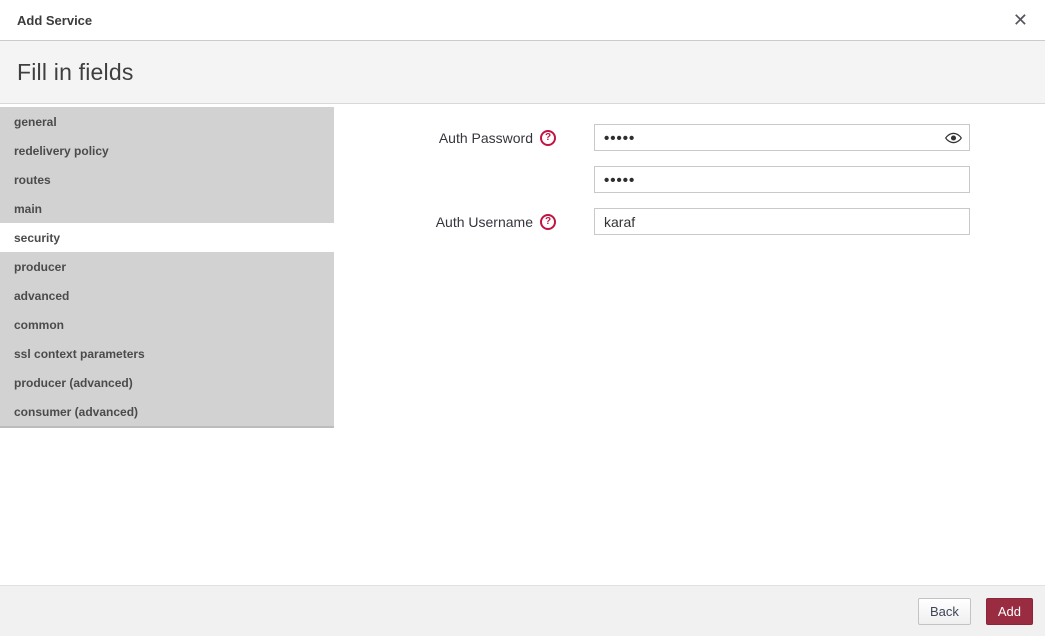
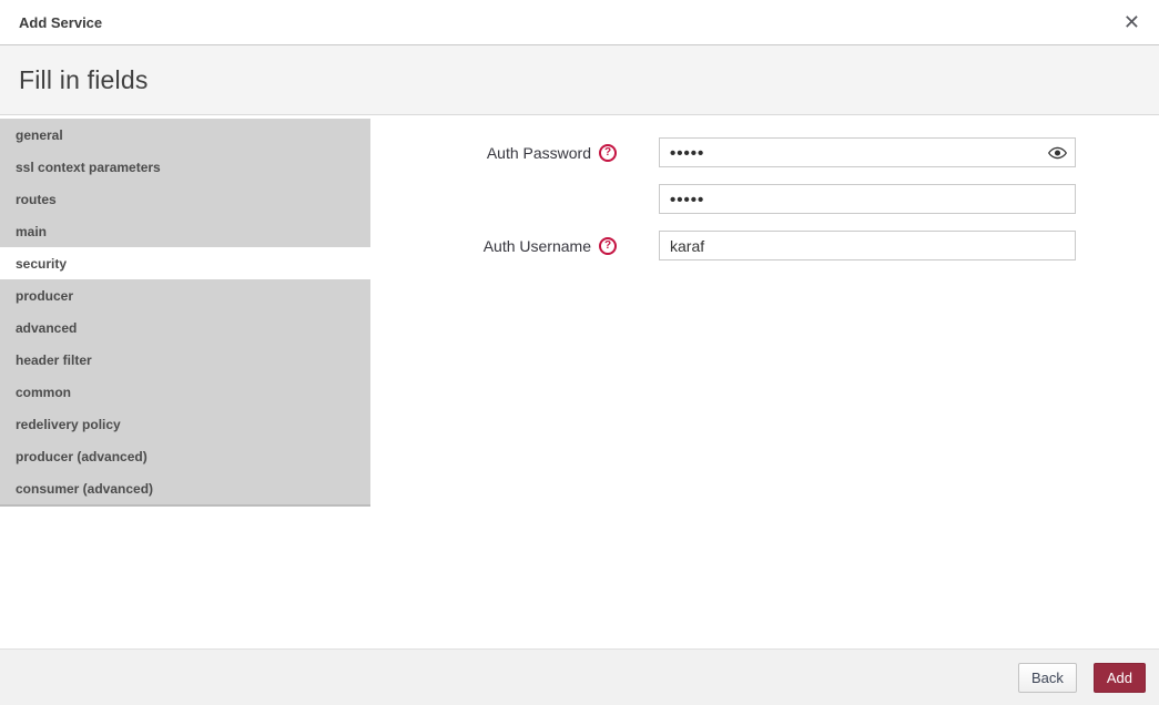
  Add Service
  ✕
  Fill in fields
  general
- redelivery policy
+ ssl context parameters
  routes
  main
  security
  producer
  advanced
+ header filter
  common
- ssl context parameters
+ redelivery policy
  producer (advanced)
  consumer (advanced)
  Auth Password
  ?
  •••••
  •••••
  Auth Username
  ?
  karaf
  Back
  Add
